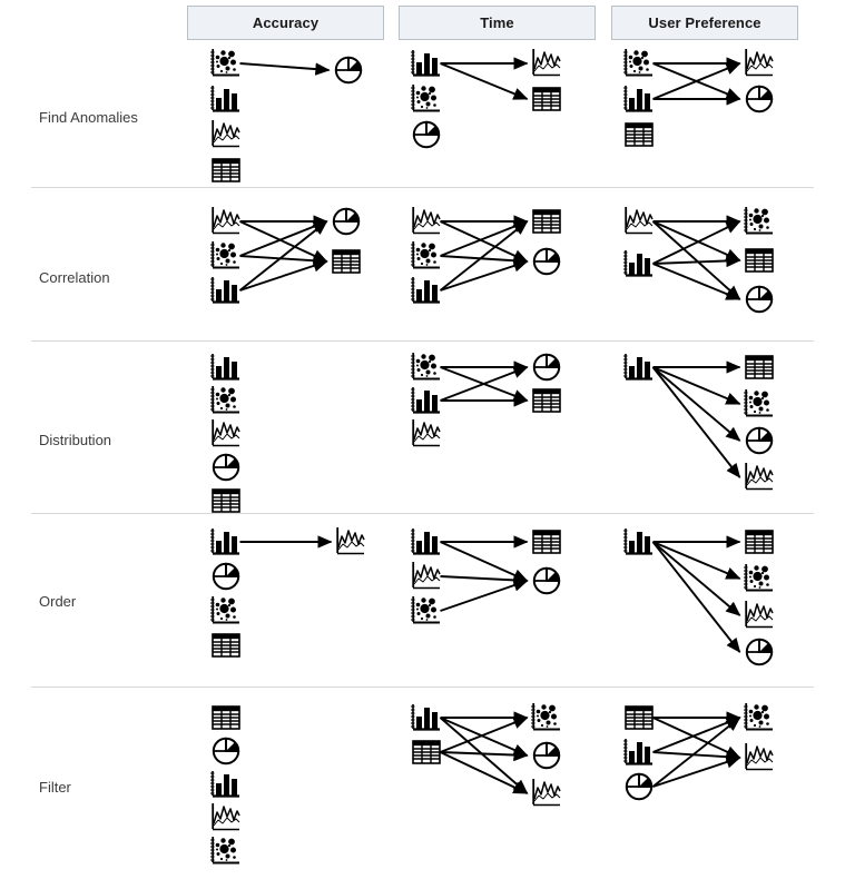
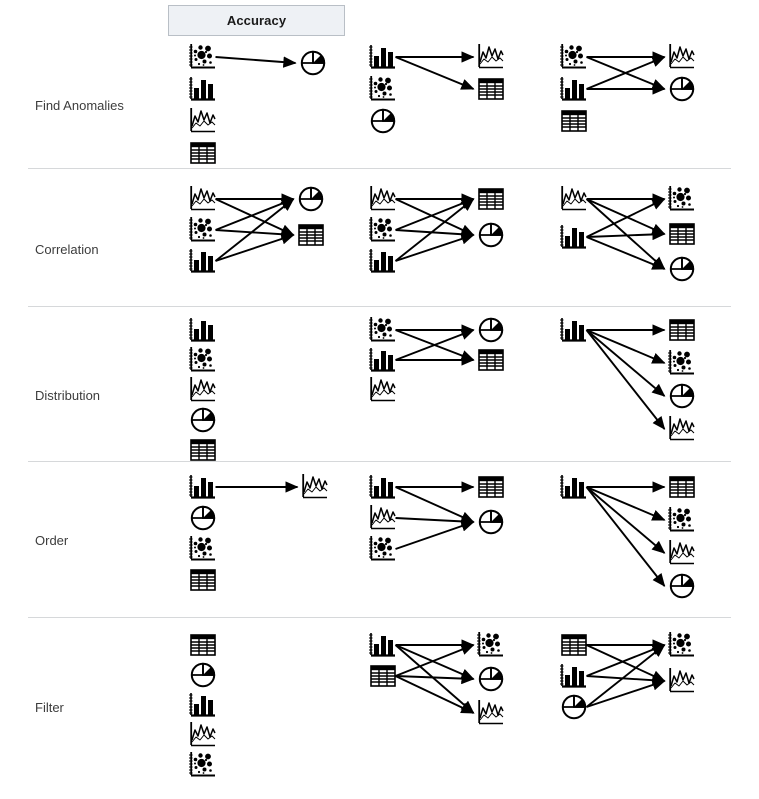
  Accuracy
- Time
- User Preference
  Find Anomalies
  Correlation
  Distribution
  Order
  Filter
